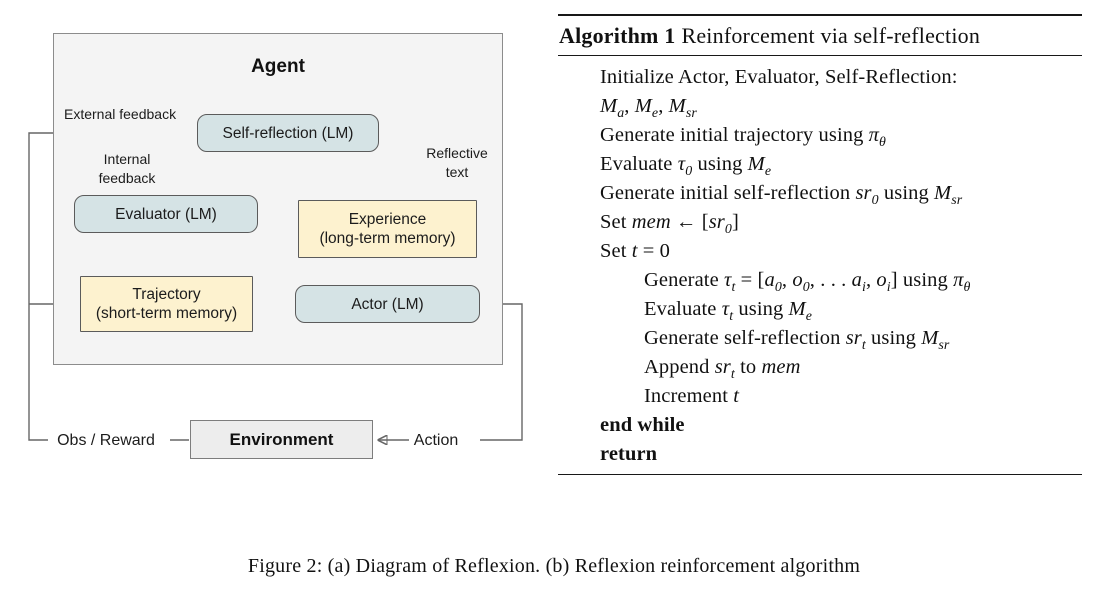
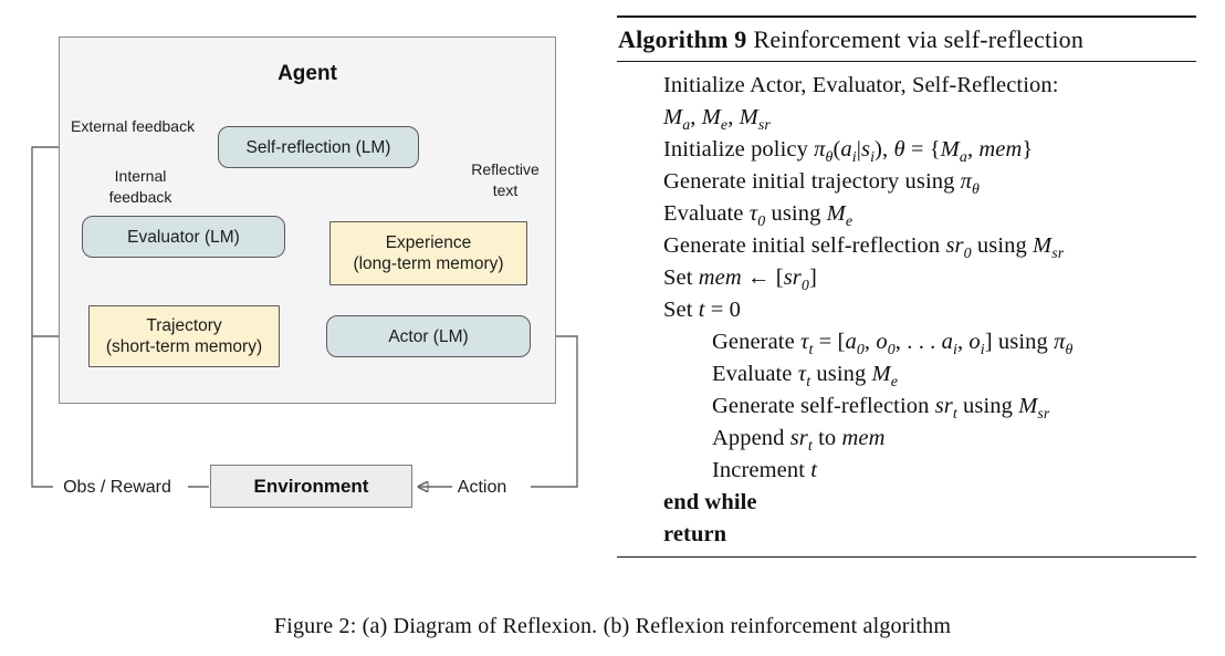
  Agent
  Self-reflection (LM)
  Evaluator (LM)
  Experience
  (long-term memory)
  Trajectory
  (short-term memory)
  Actor (LM)
  Environment
  External feedback
  Internal
  feedback
  Reflective
  text
  Obs / Reward
  Action
- Algorithm 1 Reinforcement via self-reflection
+ Algorithm 9 Reinforcement via self-reflection
  Initialize Actor, Evaluator, Self-Reflection:
  Ma, Me, Msr
+ Initialize policy πθ(ai|si), θ = {Ma, mem}
  Generate initial trajectory using πθ
  Evaluate τ0 using Me
  Generate initial self-reflection sr0 using Msr
  Set mem ← [sr0]
  Set t = 0
  Generate τt = [a0, o0, . . . ai, oi] using πθ
  Evaluate τt using Me
  Generate self-reflection srt using Msr
  Append srt to mem
  Increment t
  end while
  return
  Figure 2: (a) Diagram of Reflexion. (b) Reflexion reinforcement algorithm
